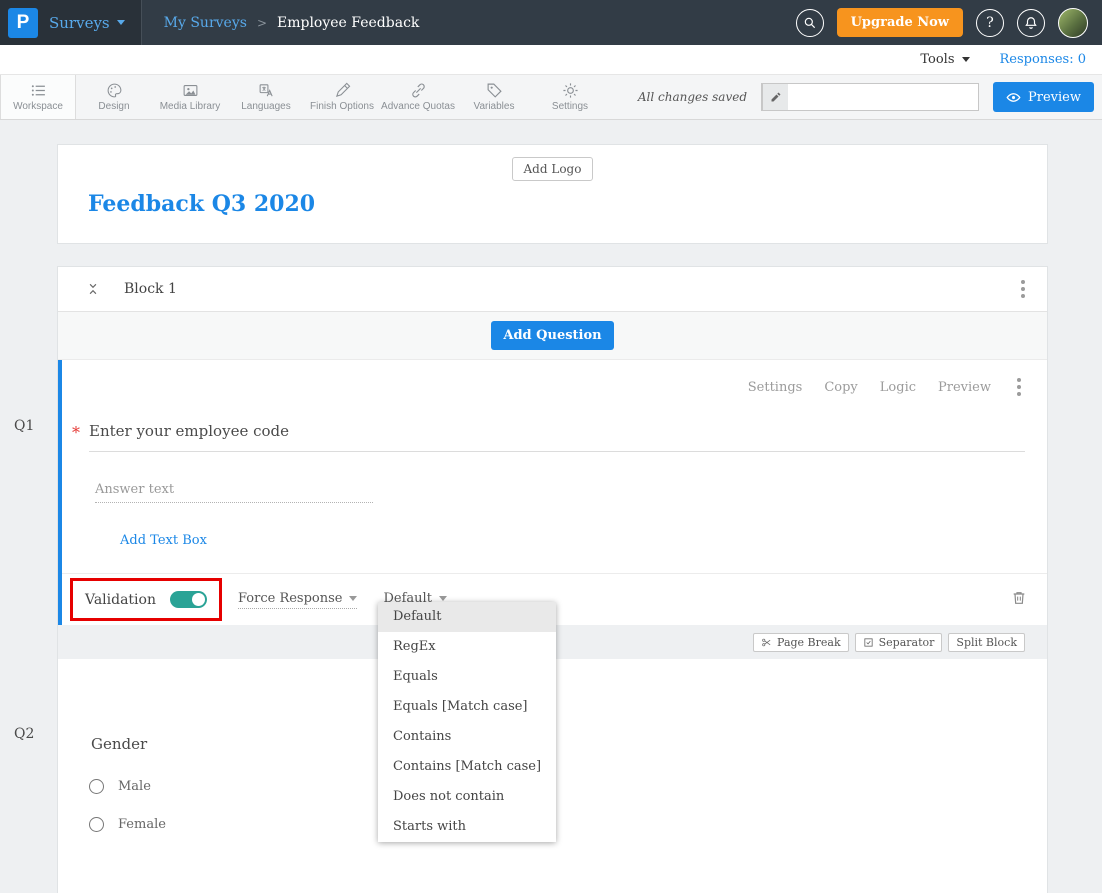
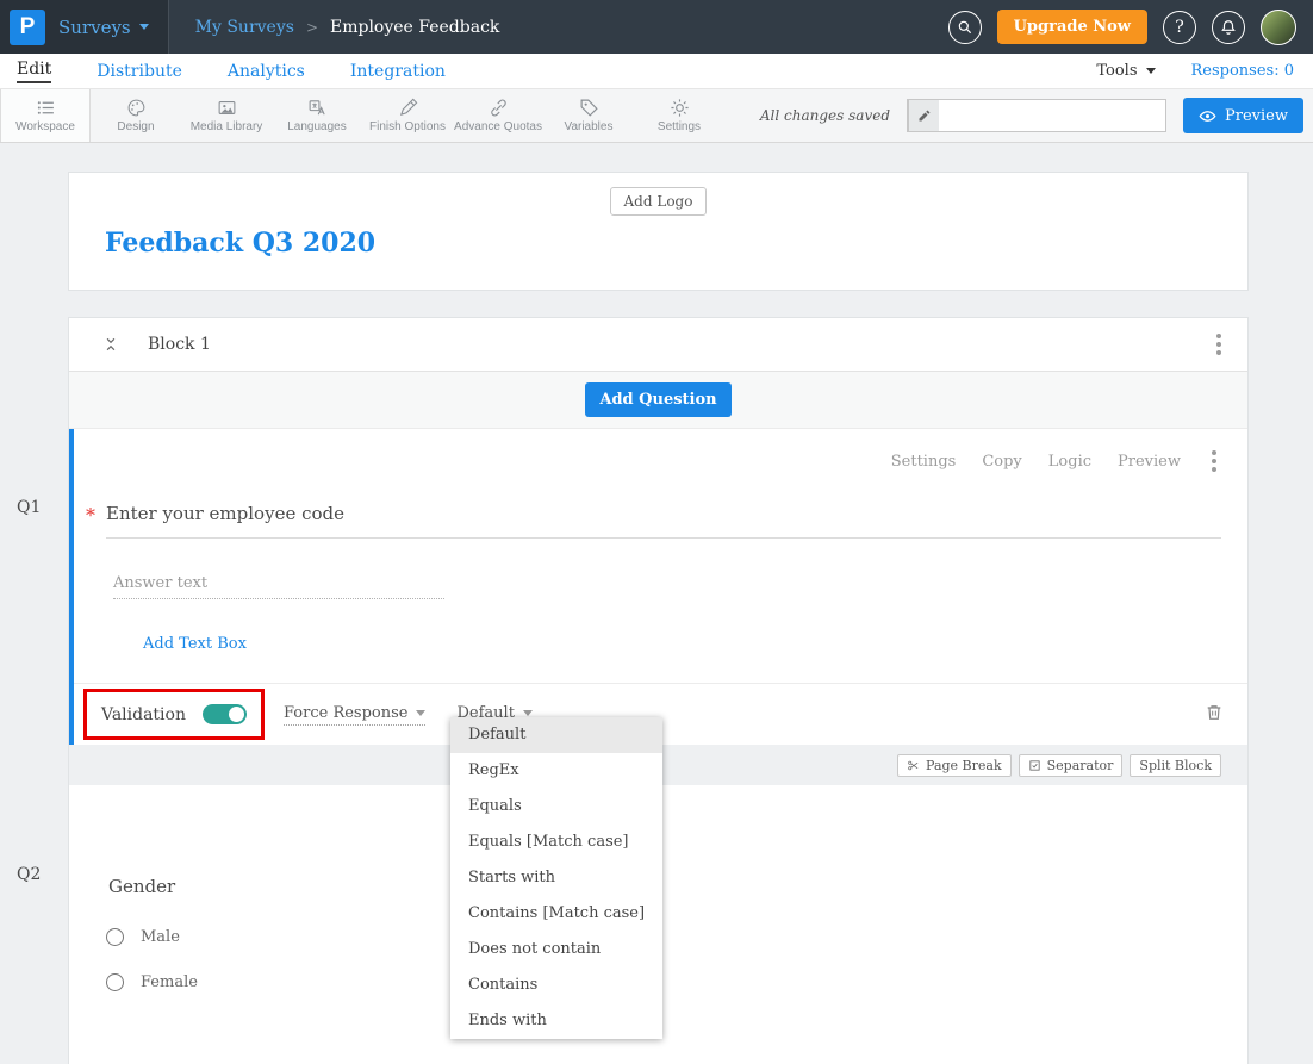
  P
  Surveys
  My Surveys
  >
  Employee Feedback
  Upgrade Now
  ?
+ Edit
+ Distribute
+ Analytics
+ Integration
  Tools
  Responses: 0
  Workspace
  Design
  Media Library
  Languages
  Finish Options
  Advance Quotas
  Variables
  Settings
  All changes saved
  Preview
  Add Logo
  Feedback Q3 2020
  Block 1
  Add Question
  Settings
  Copy
  Logic
  Preview
  *
  Enter your employee code
  Answer text
  Add Text Box
  Validation
  Force Response
  Default
  Page Break
  Separator
  Split Block
  Gender
  Male
  Female
  Q1
  Q2
  Default
  RegEx
  Equals
  Equals [Match case]
- Contains
+ Starts with
  Contains [Match case]
  Does not contain
- Starts with
+ Contains
+ Ends with
